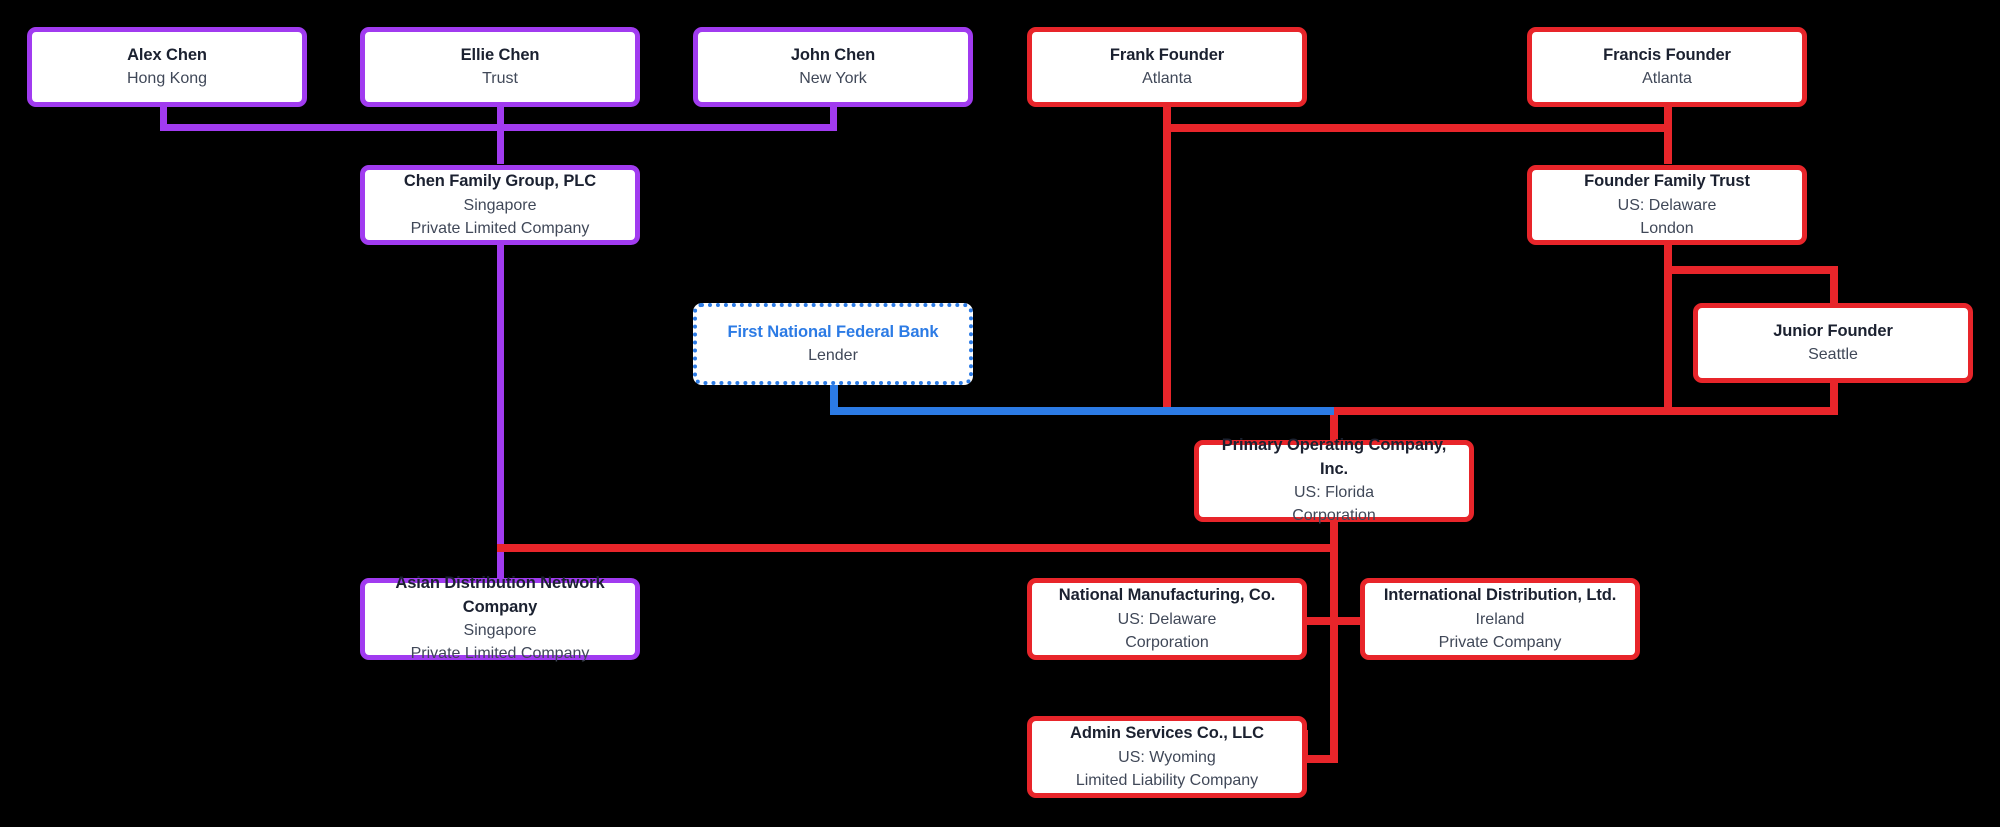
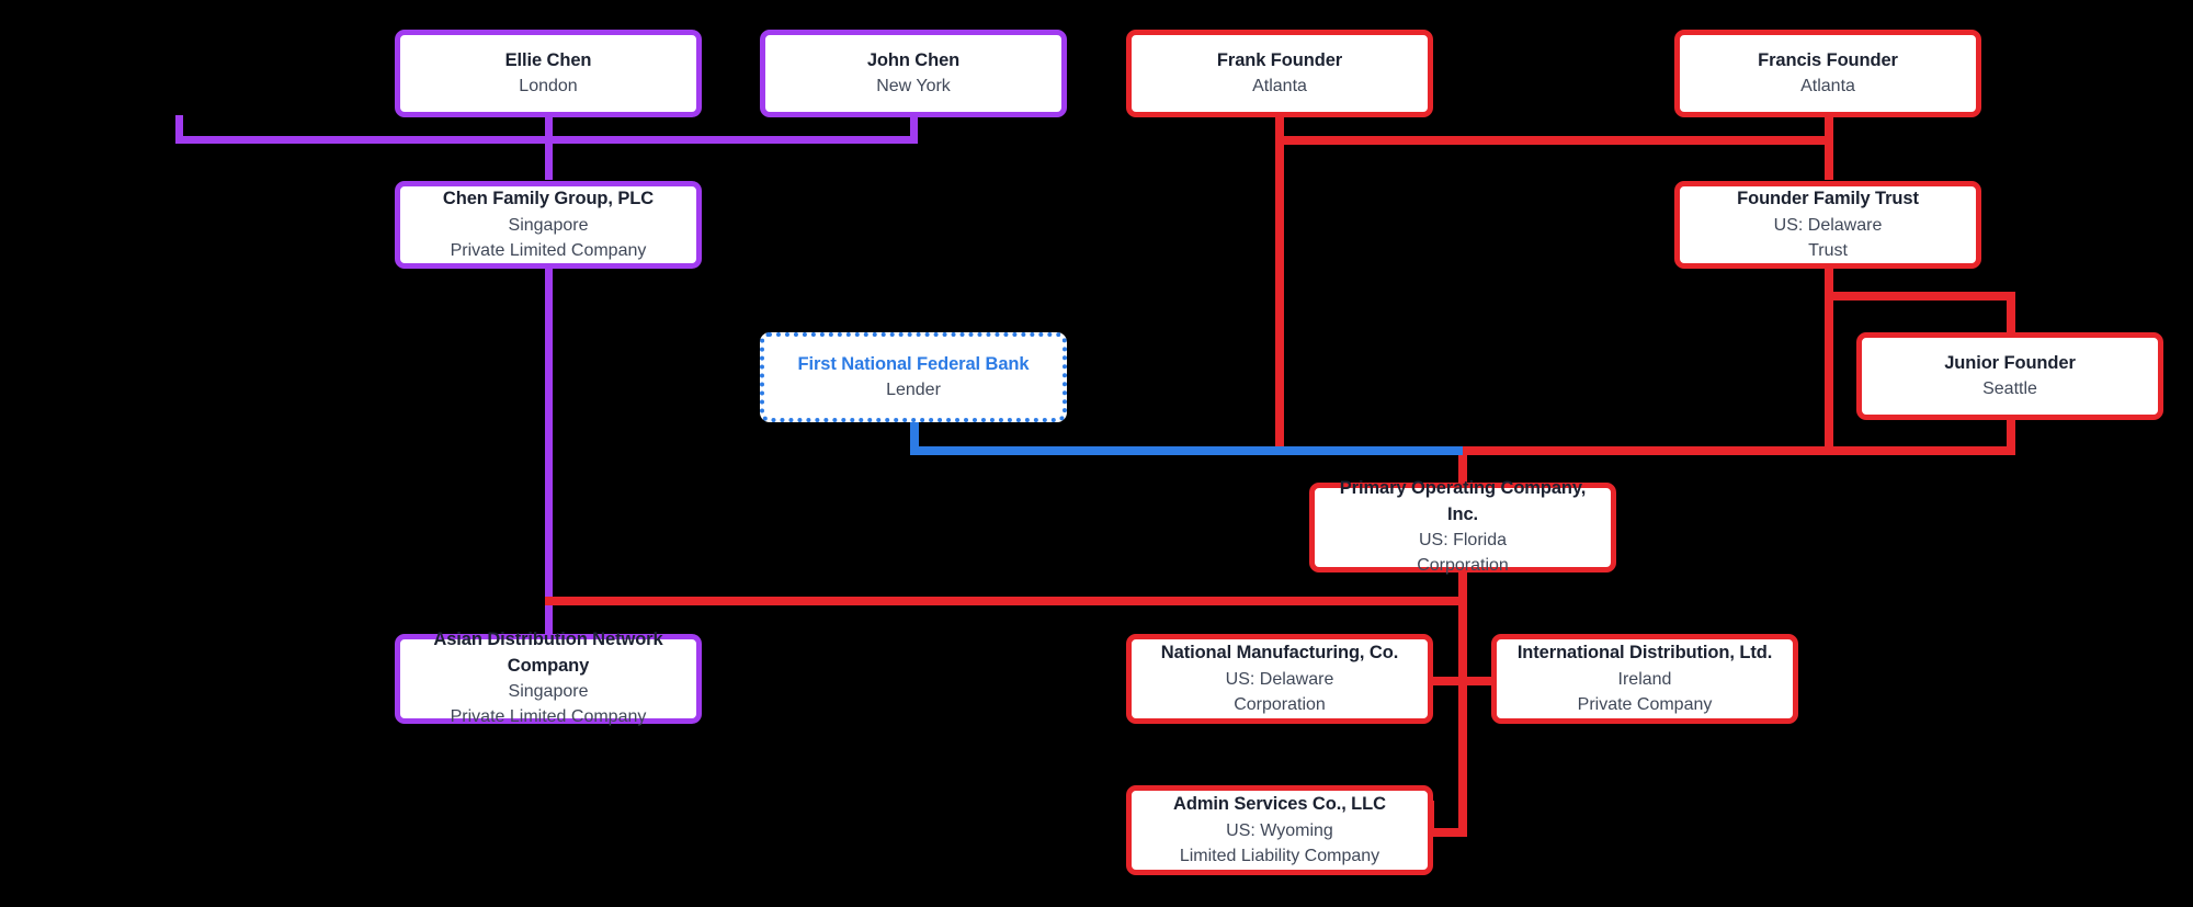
- Alex Chen
- Hong Kong
  Ellie Chen
- Trust
+ London
  John Chen
  New York
  Frank Founder
  Atlanta
  Francis Founder
  Atlanta
  Chen Family Group, PLC
  Singapore
  Private Limited Company
  Founder Family Trust
  US: Delaware
- London
+ Trust
  First National Federal Bank
  Lender
  Junior Founder
  Seattle
  Primary Operating Company, Inc.
  US: Florida
  Corporation
  Asian Distribution Network Company
  Singapore
  Private Limited Company
  National Manufacturing, Co.
  US: Delaware
  Corporation
  International Distribution, Ltd.
  Ireland
  Private Company
  Admin Services Co., LLC
  US: Wyoming
  Limited Liability Company
